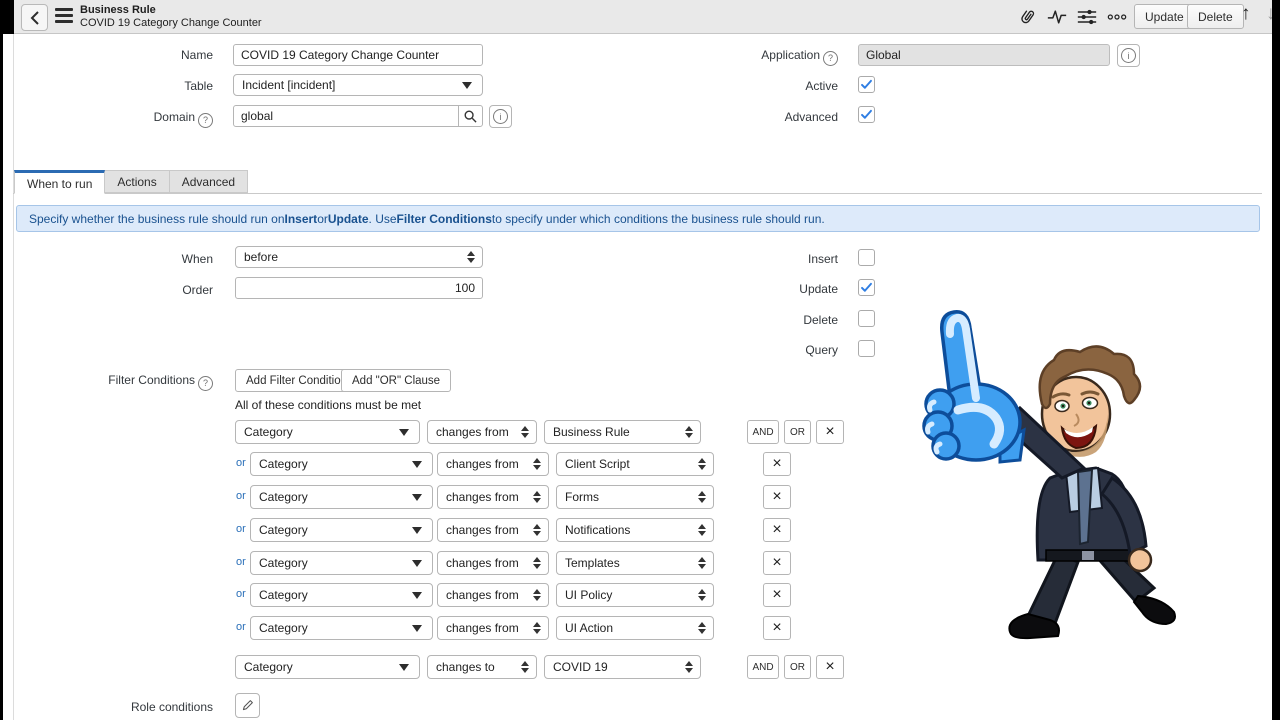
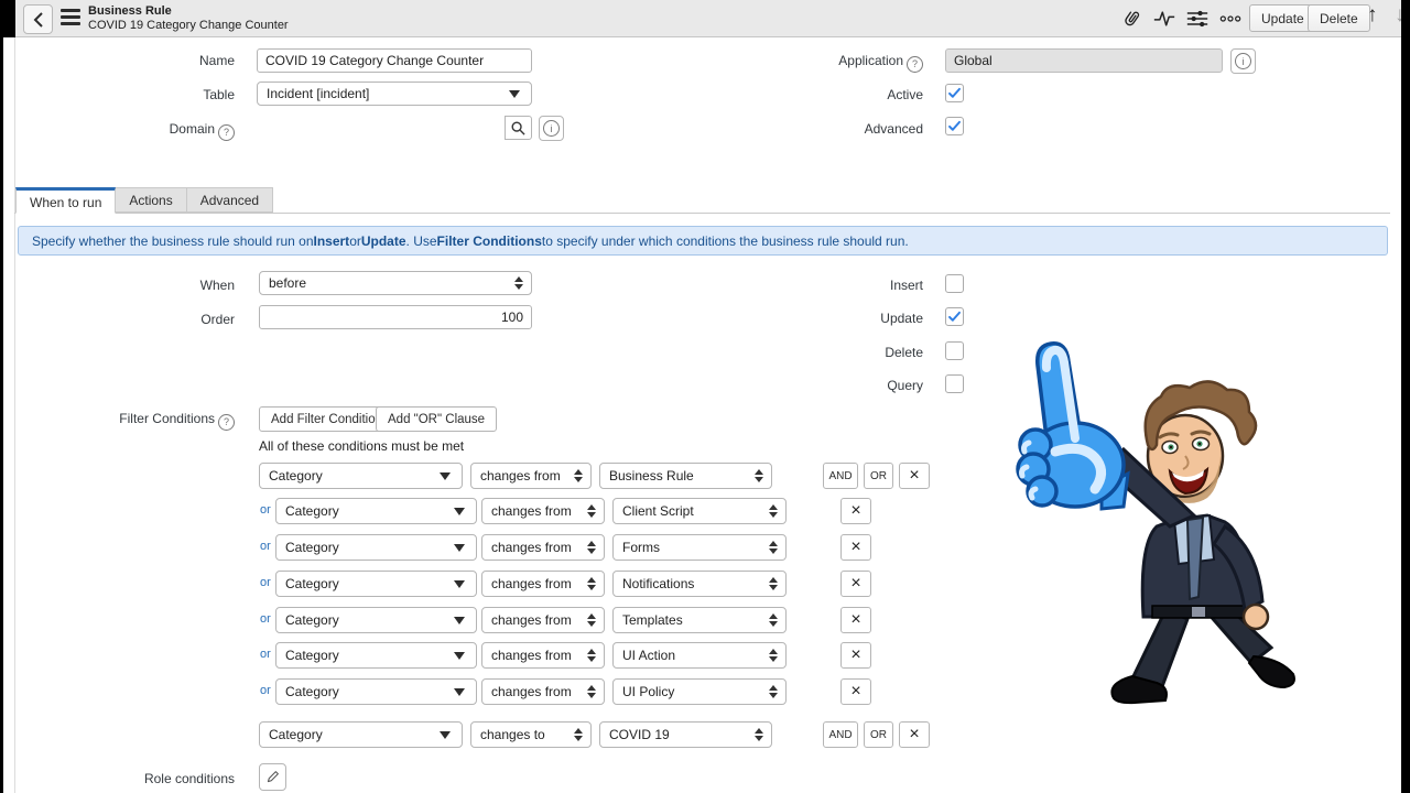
  Business Rule
  COVID 19 Category Change Counter
  Update
  Delete
  ↑
  ↓
  Name
  COVID 19 Category Change Counter
  Application ?
  Global
  i
  Table
  Incident [incident]
  Active
  Domain ?
- global
  i
  Advanced
  When to run
  Actions
  Advanced
  Specify whether the business rule should run on
  Insert
  or
  Update
  . Use
  Filter Conditions
  to specify under which conditions the business rule should run.
  When
  before
  Order
  100
  Insert
  Update
  Delete
  Query
  Filter Conditions ?
  Add Filter Conditio
  Add "OR" Clause
  All of these conditions must be met
  Category
  changes from
  Business Rule
  AND
  OR
  ×
  or
  Category
  changes from
  Client Script
  ×
  or
  Category
  changes from
  Forms
  ×
  or
  Category
  changes from
  Notifications
  ×
  or
  Category
  changes from
  Templates
  ×
  or
  Category
  changes from
- UI Policy
+ UI Action
  ×
  or
  Category
  changes from
- UI Action
+ UI Policy
  ×
  Category
  changes to
  COVID 19
  AND
  OR
  ×
  Role conditions
